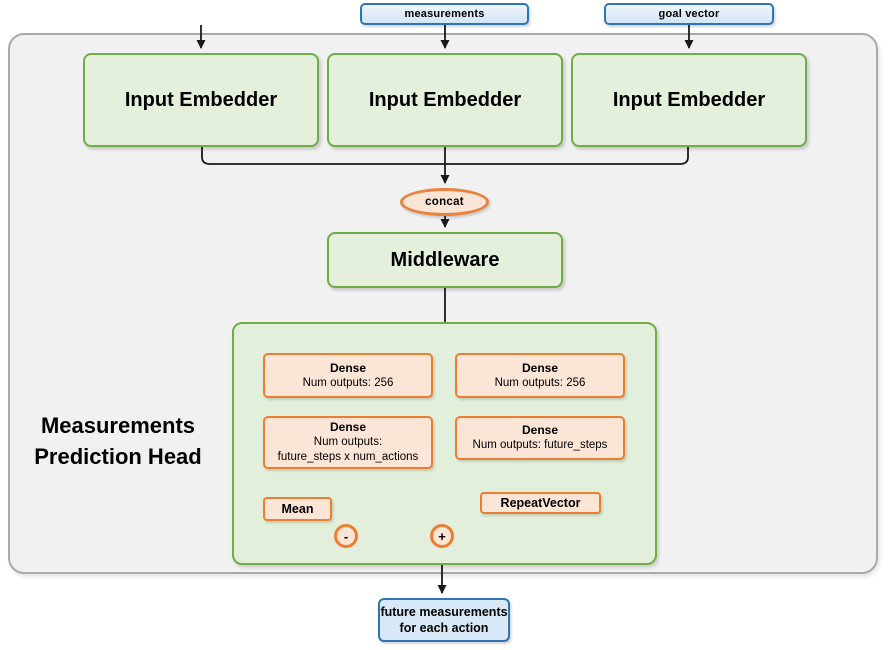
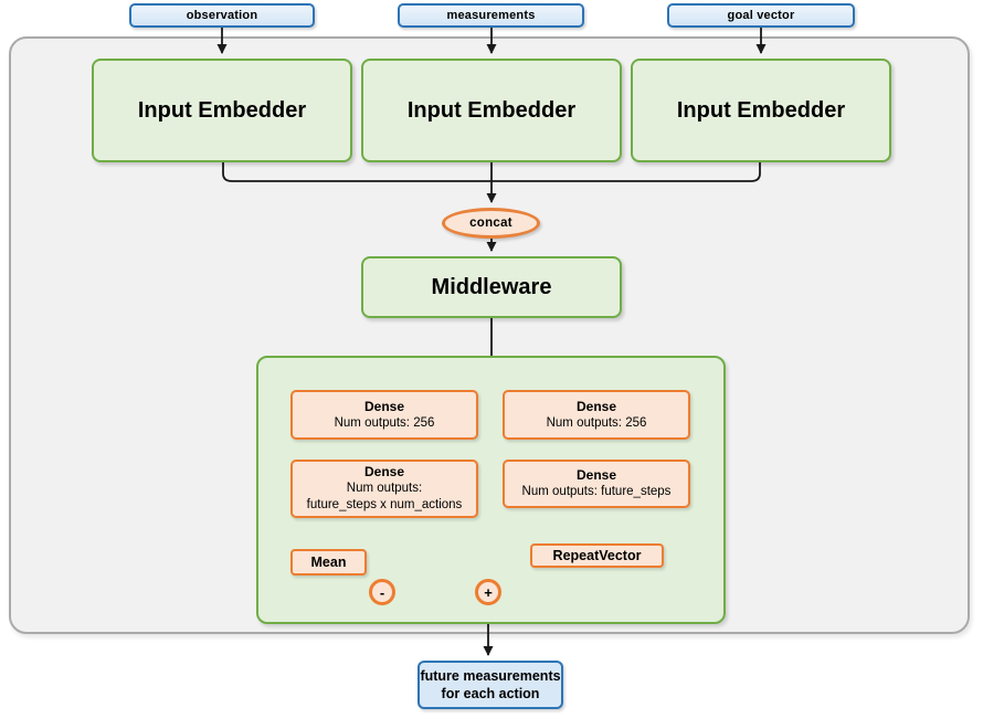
+ observation
  measurements
  goal vector
  Input Embedder
  Input Embedder
  Input Embedder
  concat
  Middleware
- Measurements
- Prediction Head
  Dense
  Num outputs: 256
  Dense
  Num outputs: 256
  Dense
  Num outputs:
  future_steps x num_actions
  Dense
  Num outputs: future_steps
  Mean
  RepeatVector
  -
  +
  future measurements
  for each action
